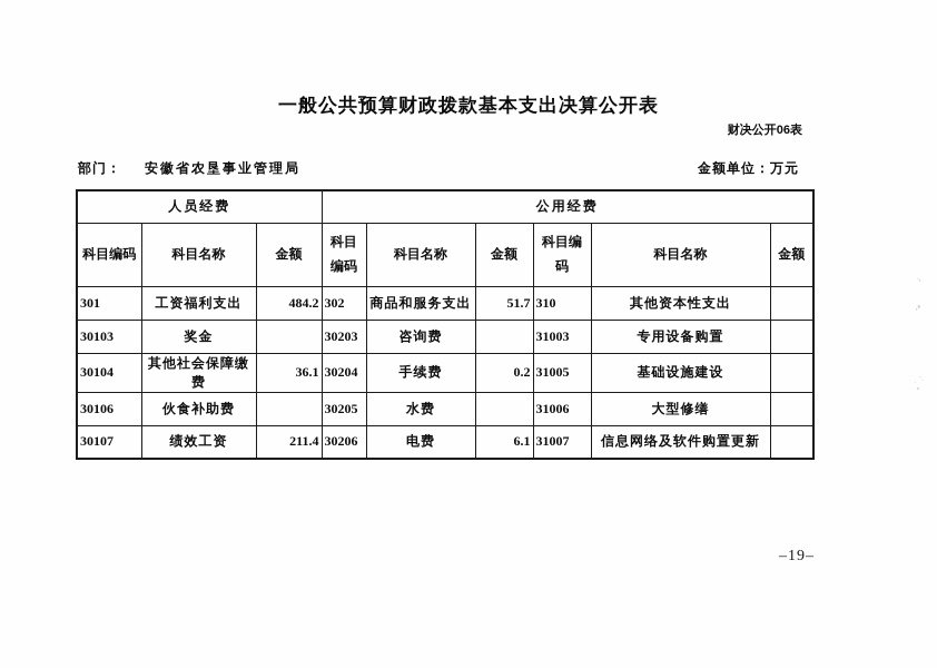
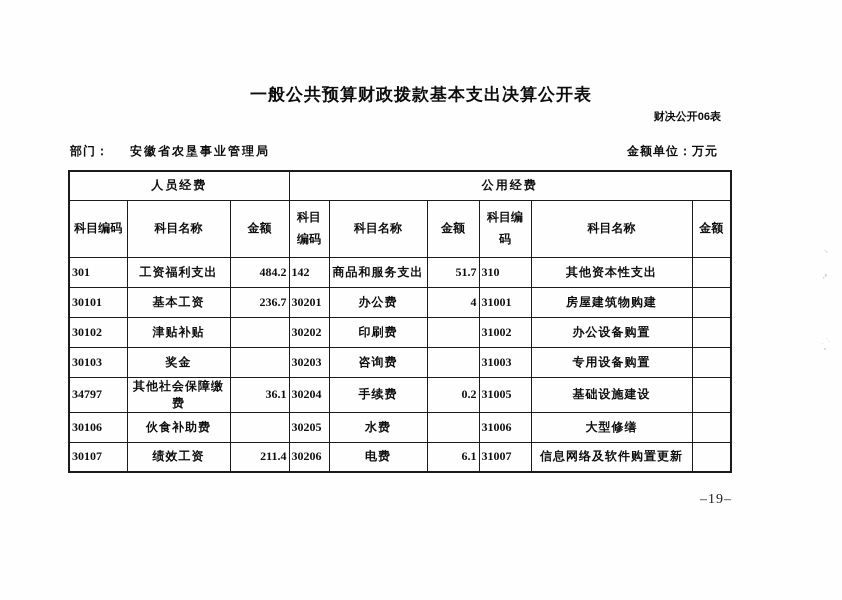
  一般公共预算财政拨款基本支出决算公开表
  财决公开06表
  部门：
  安徽省农垦事业管理局
  金额单位：万元
  人员经费	公用经费
  科目编码	科目名称	金额	科目编码	科目名称	金额	科目编码	科目名称	金额
- 301	工资福利支出	484.2	302	商品和服务支出	51.7	310	其他资本性支出
+ 301	工资福利支出	484.2	142	商品和服务支出	51.7	310	其他资本性支出
+ 30101	基本工资	236.7	30201	办公费	4	31001	房屋建筑物购建
+ 30102	津贴补贴		30202	印刷费		31002	办公设备购置
  30103	奖金		30203	咨询费		31003	专用设备购置
- 30104	其他社会保障缴费	36.1	30204	手续费	0.2	31005	基础设施建设
+ 34797	其他社会保障缴费	36.1	30204	手续费	0.2	31005	基础设施建设
  30106	伙食补助费		30205	水费		31006	大型修缮
  30107	绩效工资	211.4	30206	电费	6.1	31007	信息网络及软件购置更新
  –19–
